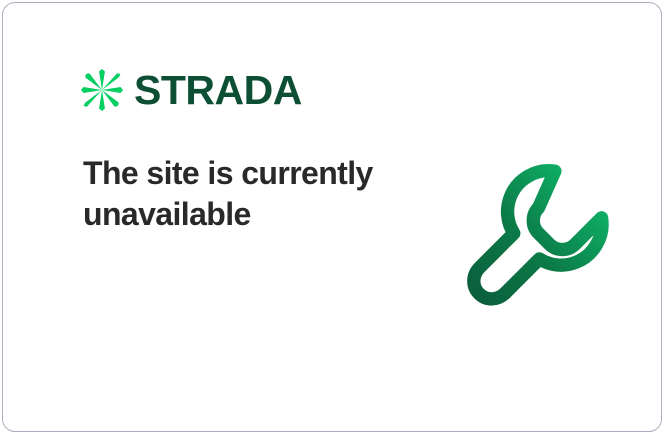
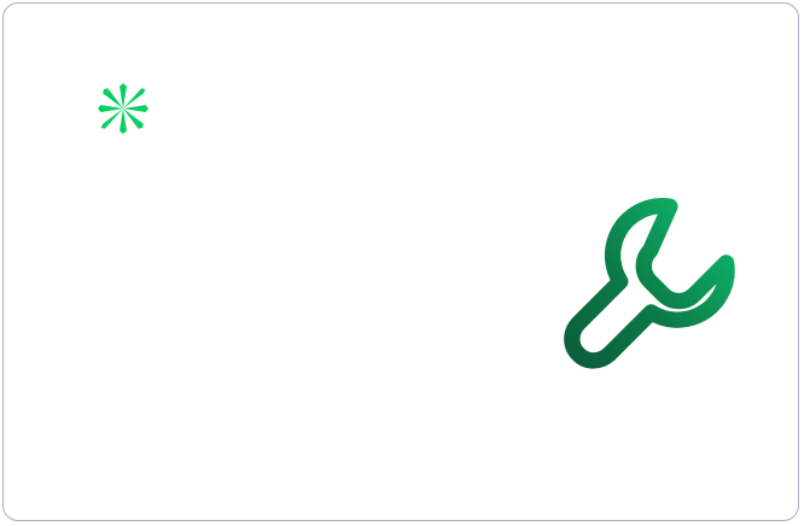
- STRADA
- The site is currently unavailable
